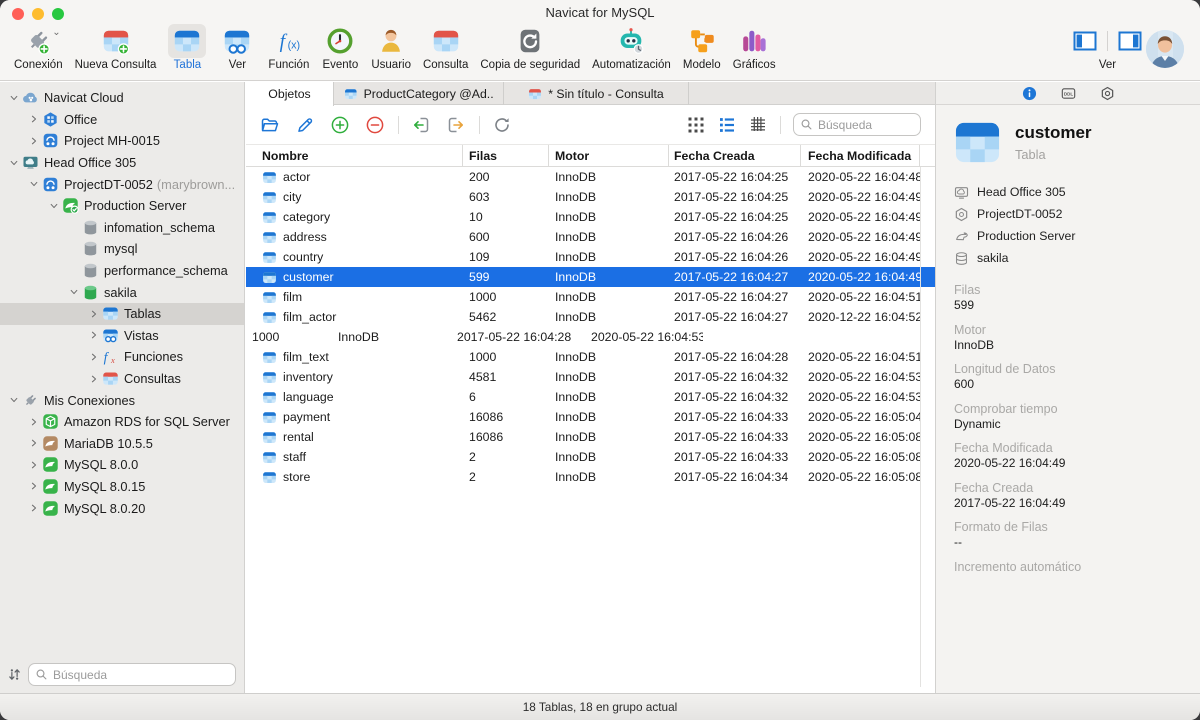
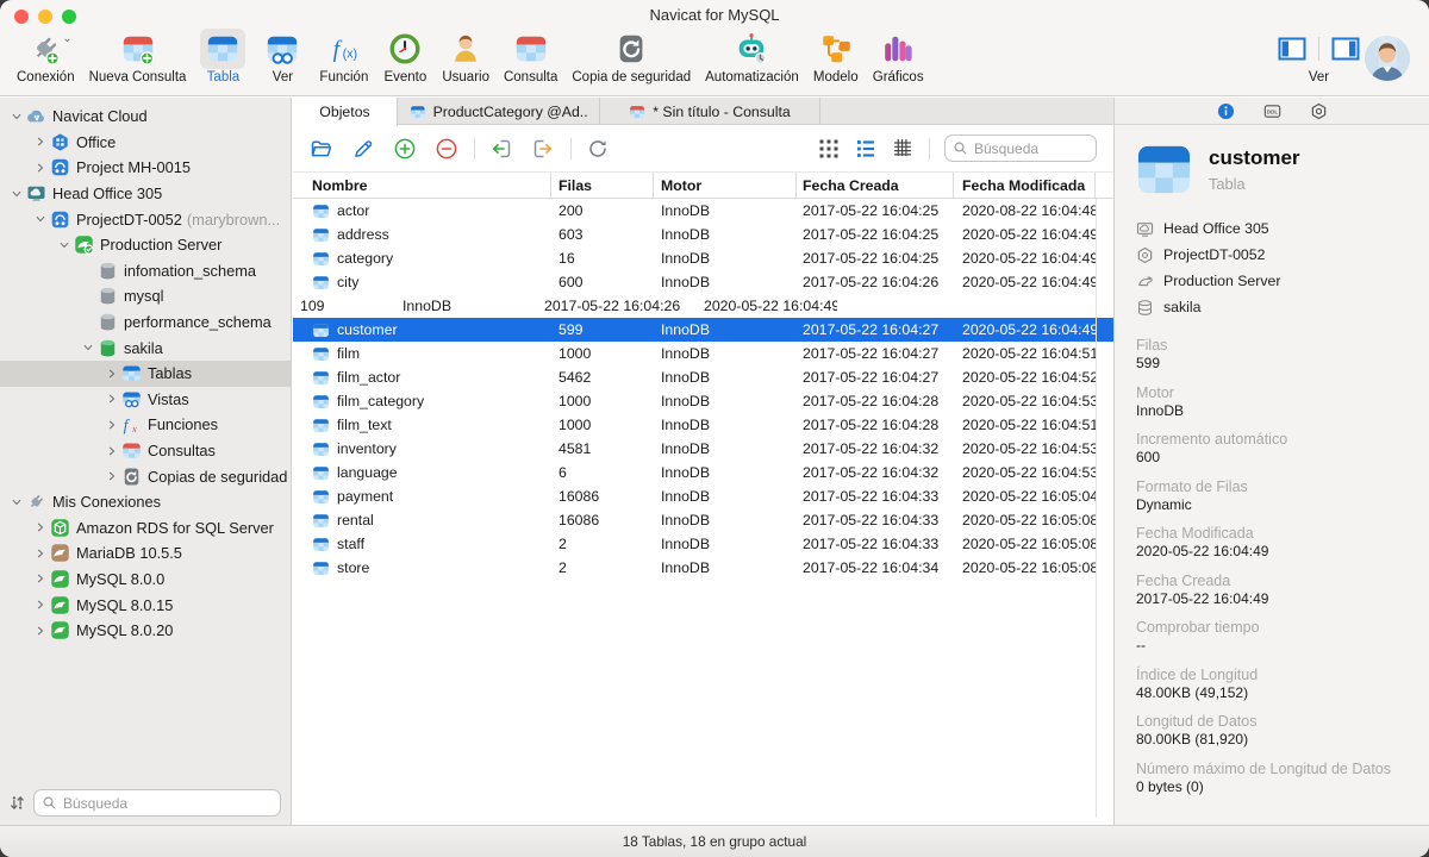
  Navicat for MySQL
  ⌄
  Conexión
  Nueva Consulta
  Tabla
  Ver
  f
  (x)
  Función
  Evento
  Usuario
  Consulta
  Copia de seguridad
  Automatización
  Modelo
  Gráficos
  Ver
  Navicat Cloud
  Office
  Project MH-0015
  Head Office 305
  ProjectDT-0052
  (marybrown...
  Production Server
  infomation_schema
  mysql
  performance_schema
  sakila
  Tablas
  Vistas
  f
  x
  Funciones
  Consultas
+ Copias de seguridad
  Mis Conexiones
  Amazon RDS for SQL Server
  MariaDB 10.5.5
  MySQL 8.0.0
  MySQL 8.0.15
  MySQL 8.0.20
  Búsqueda
  Objetos
  ProductCategory @Ad..
  * Sin título - Consulta
  Búsqueda
  Nombre
  Filas
  Motor
  Fecha Creada
  Fecha Modificada
  actor
  200
  InnoDB
  2017-05-22 16:04:25
- 2020-05-22 16:04:48
+ 2020-08-22 16:04:48
- city
+ address
  603
  InnoDB
  2017-05-22 16:04:25
  2020-05-22 16:04:49
  category
- 10
+ 16
  InnoDB
  2017-05-22 16:04:25
  2020-05-22 16:04:49
- address
+ city
  600
  InnoDB
  2017-05-22 16:04:26
  2020-05-22 16:04:49
- country
  109
  InnoDB
  2017-05-22 16:04:26
  2020-05-22 16:04:49
  customer
  599
  InnoDB
  2017-05-22 16:04:27
  2020-05-22 16:04:49
  film
  1000
  InnoDB
  2017-05-22 16:04:27
  2020-05-22 16:04:51
  film_actor
  5462
  InnoDB
  2017-05-22 16:04:27
- 2020-12-22 16:04:52
+ 2020-05-22 16:04:52
+ film_category
  1000
  InnoDB
  2017-05-22 16:04:28
  2020-05-22 16:04:53
  film_text
  1000
  InnoDB
  2017-05-22 16:04:28
  2020-05-22 16:04:51
  inventory
  4581
  InnoDB
  2017-05-22 16:04:32
  2020-05-22 16:04:53
  language
  6
  InnoDB
  2017-05-22 16:04:32
  2020-05-22 16:04:53
  payment
  16086
  InnoDB
  2017-05-22 16:04:33
  2020-05-22 16:05:04
  rental
  16086
  InnoDB
  2017-05-22 16:04:33
  2020-05-22 16:05:08
  staff
  2
  InnoDB
  2017-05-22 16:04:33
  2020-05-22 16:05:08
  store
  2
  InnoDB
  2017-05-22 16:04:34
  2020-05-22 16:05:08
  customer
  Tabla
  Head Office 305
  ProjectDT-0052
  Production Server
  sakila
  Filas
  599
  Motor
  InnoDB
- Longitud de Datos
+ Incremento automático
  600
- Comprobar tiempo
+ Formato de Filas
  Dynamic
  Fecha Modificada
  2020-05-22 16:04:49
  Fecha Creada
  2017-05-22 16:04:49
- Formato de Filas
+ Comprobar tiempo
  --
+ Índice de Longitud
+ 48.00KB (49,152)
- Incremento automático
+ Longitud de Datos
+ 80.00KB (81,920)
+ Número máximo de Longitud de Datos
+ 0 bytes (0)
  18 Tablas, 18 en grupo actual
